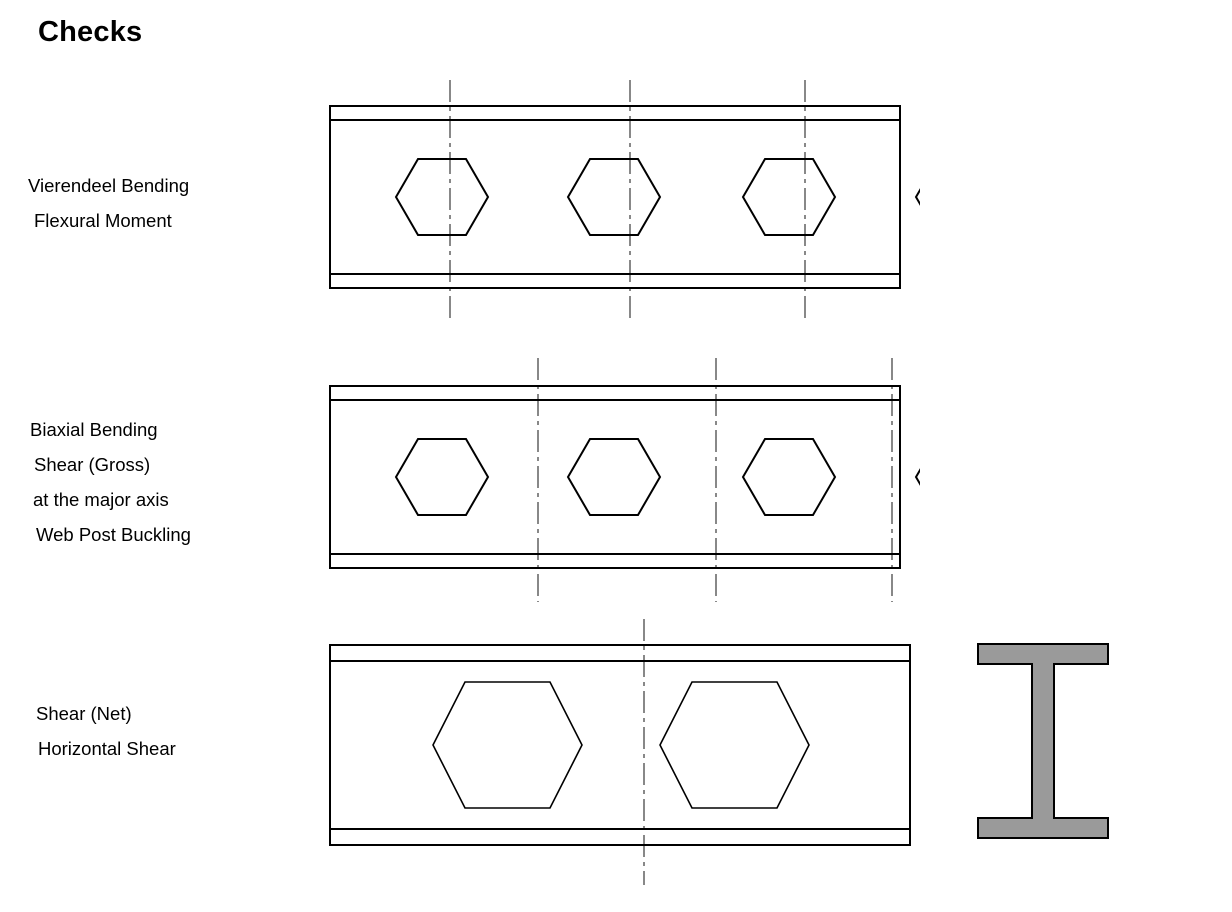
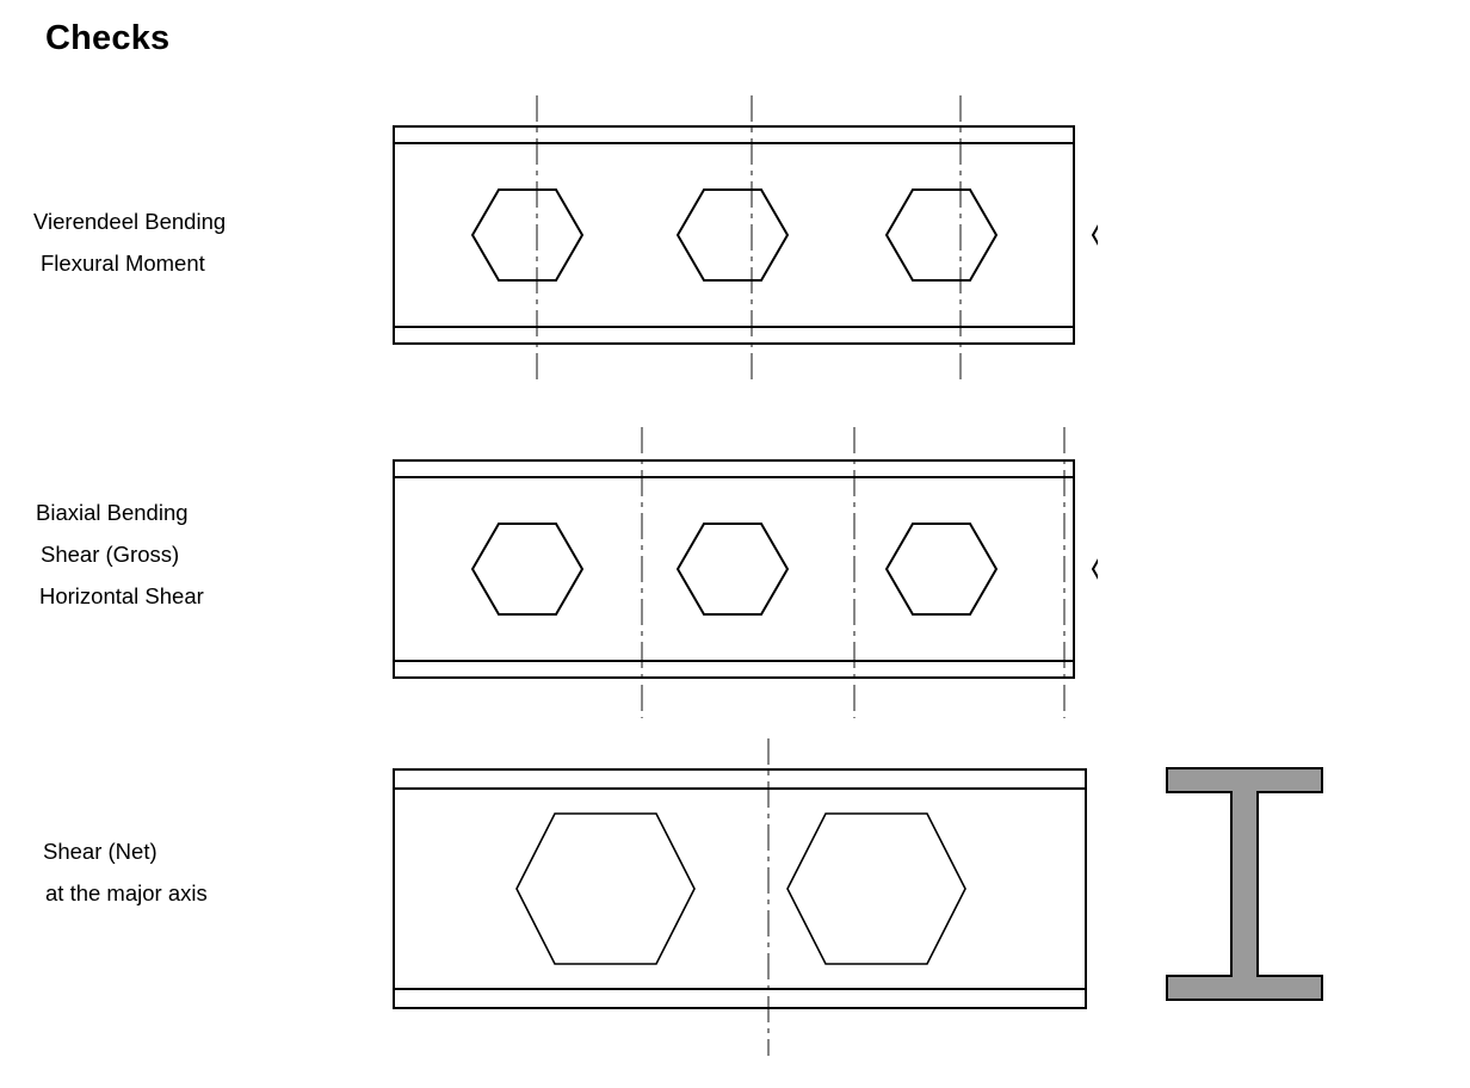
  Checks
  Vierendeel Bending
  Flexural Moment
  Biaxial Bending
  Shear (Gross)
- at the major axis
+ Horizontal Shear
- Web Post Buckling
  Shear (Net)
- Horizontal Shear
+ at the major axis
